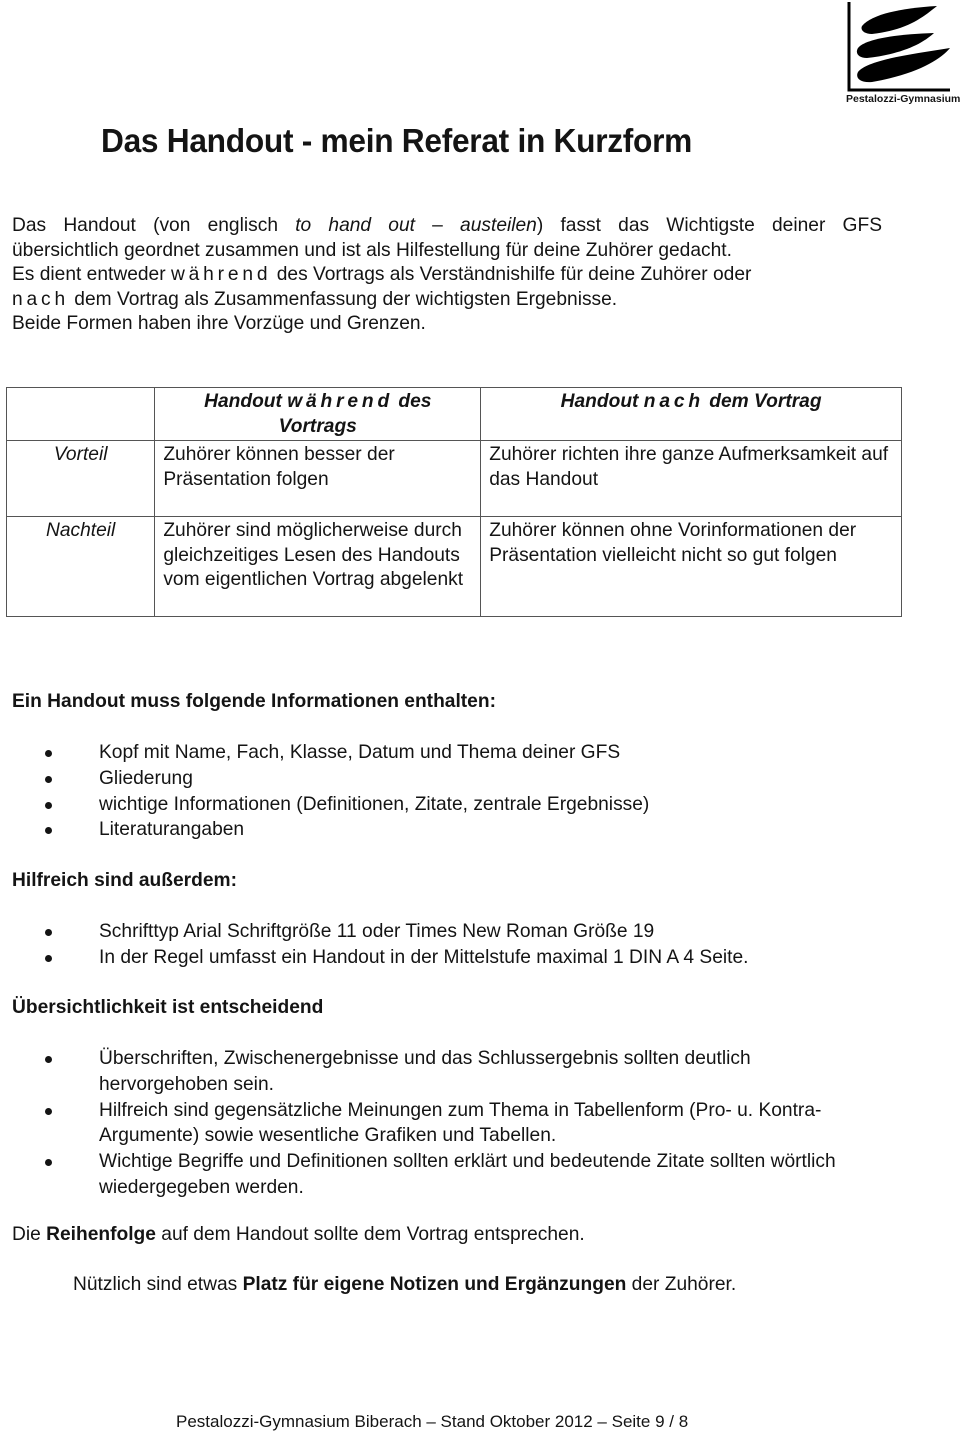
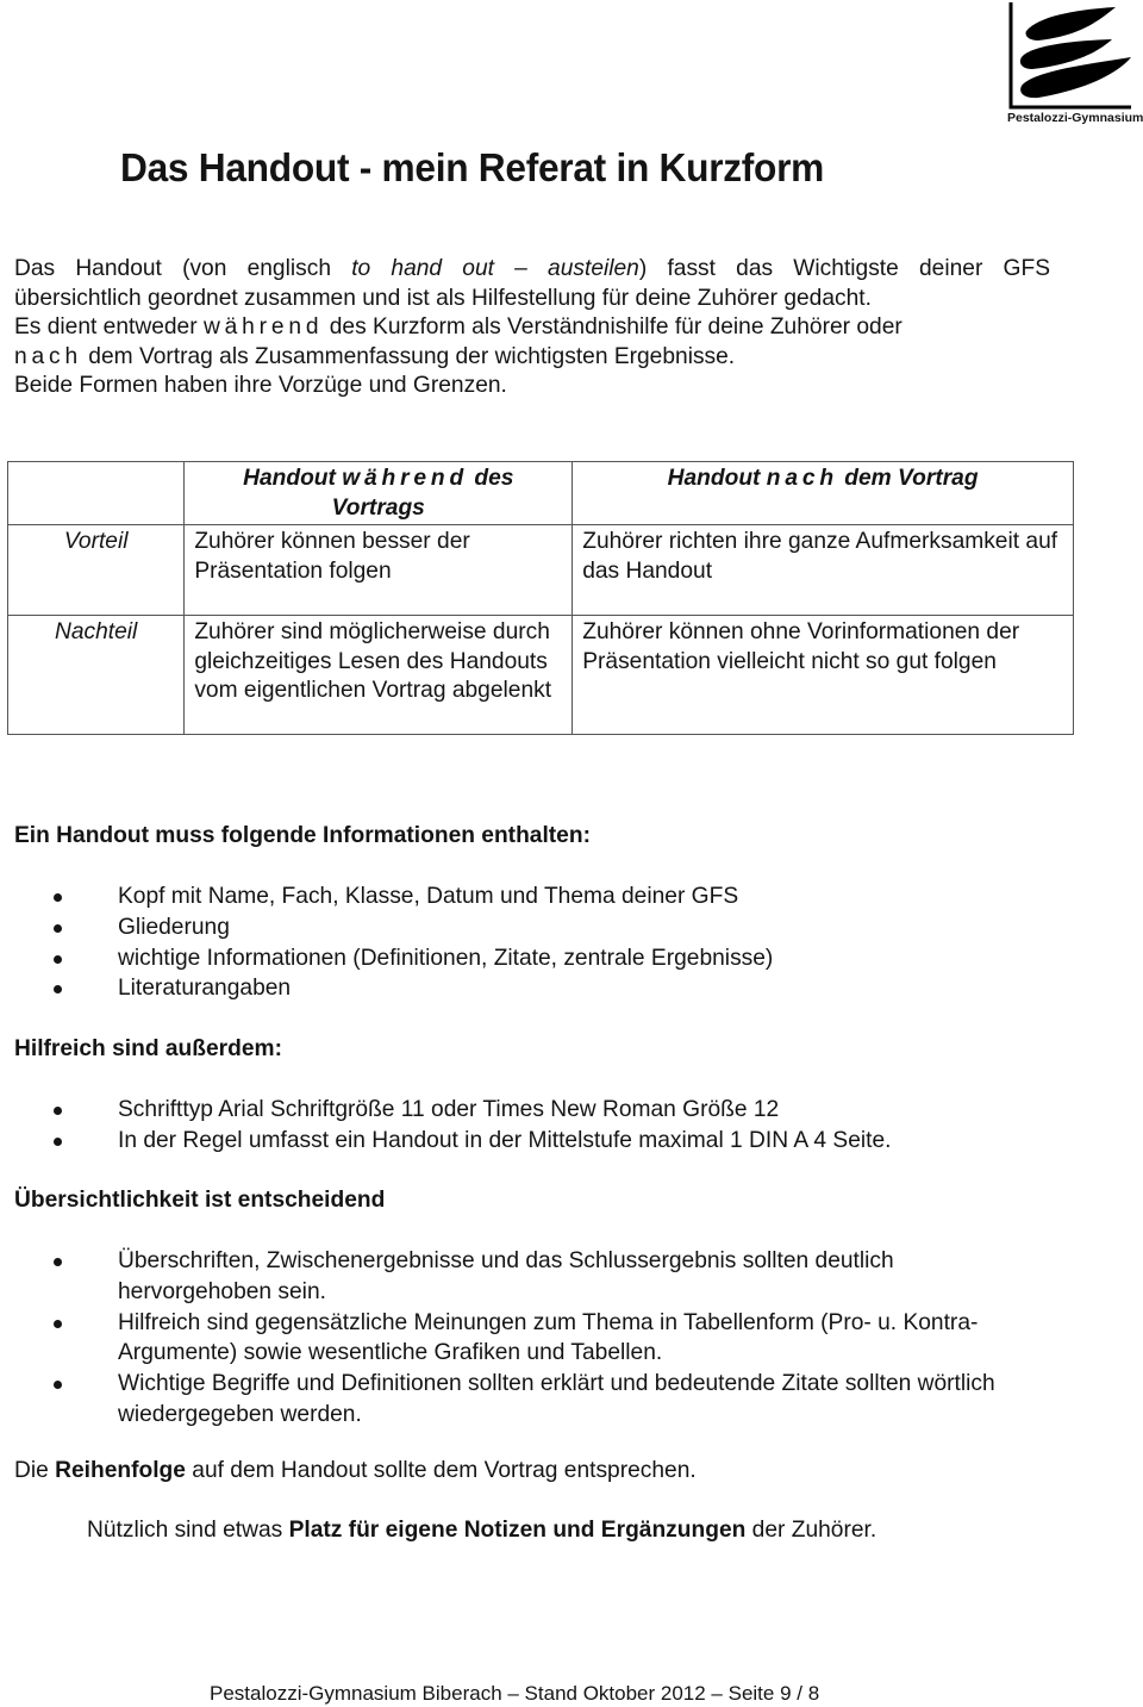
  Pestalozzi-Gymnasium
  Das Handout - mein Referat in Kurzform
  Das Handout (von englisch to hand out – austeilen) fasst das Wichtigste deiner GFS
  übersichtlich geordnet zusammen und ist als Hilfestellung für deine Zuhörer gedacht.
- Es dient entweder während des Vortrags als Verständnishilfe für deine Zuhörer oder
+ Es dient entweder während des Kurzform als Verständnishilfe für deine Zuhörer oder
  nach dem Vortrag als Zusammenfassung der wichtigsten Ergebnisse.
  Beide Formen haben ihre Vorzüge und Grenzen.
  	Handout während des Vortrags	Handout nach dem Vortrag
  Vorteil	Zuhörer können besser der Präsentation folgen	Zuhörer richten ihre ganze Aufmerksamkeit auf das Handout
  Nachteil	Zuhörer sind möglicherweise durch gleichzeitiges Lesen des Handouts vom eigentlichen Vortrag abgelenkt	Zuhörer können ohne Vorinformationen der Präsentation vielleicht nicht so gut folgen
  Ein Handout muss folgende Informationen enthalten:
  Kopf mit Name, Fach, Klasse, Datum und Thema deiner GFS
  Gliederung
  wichtige Informationen (Definitionen, Zitate, zentrale Ergebnisse)
  Literaturangaben
  Hilfreich sind außerdem:
- Schrifttyp Arial Schriftgröße 11 oder Times New Roman Größe 19
+ Schrifttyp Arial Schriftgröße 11 oder Times New Roman Größe 12
  In der Regel umfasst ein Handout in der Mittelstufe maximal 1 DIN A 4 Seite.
  Übersichtlichkeit ist entscheidend
  Überschriften, Zwischenergebnisse und das Schlussergebnis sollten deutlich hervorgehoben sein.
  Hilfreich sind gegensätzliche Meinungen zum Thema in Tabellenform (Pro- u. Kontra-Argumente) sowie wesentliche Grafiken und Tabellen.
  Wichtige Begriffe und Definitionen sollten erklärt und bedeutende Zitate sollten wörtlich wiedergegeben werden.
  Die Reihenfolge auf dem Handout sollte dem Vortrag entsprechen.
  Nützlich sind etwas Platz für eigene Notizen und Ergänzungen der Zuhörer.
  Pestalozzi-Gymnasium Biberach – Stand Oktober 2012 – Seite 9 / 8
